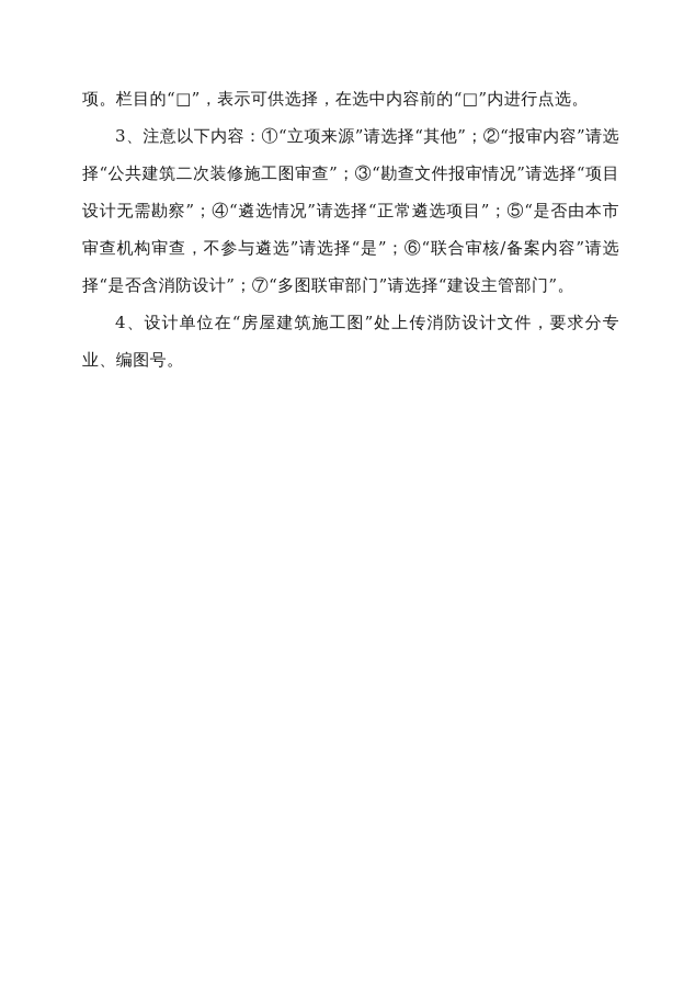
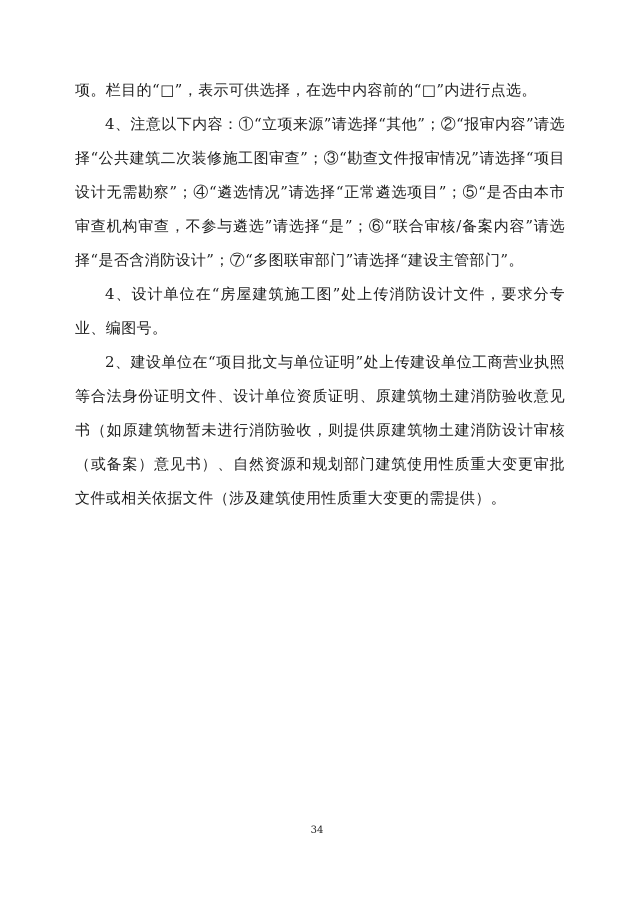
  项。栏目的“□”，表示可供选择，在选中内容前的“□”内进行点选。
- 3、注意以下内容：①“立项来源”请选择“其他”；②“报审内容”请选择“公共建筑二次装修施工图审查”；③“勘查文件报审情况”请选择“项目设计无需勘察”；④“遴选情况”请选择“正常遴选项目”；⑤“是否由本市审查机构审查，不参与遴选”请选择“是”；⑥“联合审核/备案内容”请选择“是否含消防设计”；⑦“多图联审部门”请选择“建设主管部门”。
+ 4、注意以下内容：①“立项来源”请选择“其他”；②“报审内容”请选择“公共建筑二次装修施工图审查”；③“勘查文件报审情况”请选择“项目设计无需勘察”；④“遴选情况”请选择“正常遴选项目”；⑤“是否由本市审查机构审查，不参与遴选”请选择“是”；⑥“联合审核/备案内容”请选择“是否含消防设计”；⑦“多图联审部门”请选择“建设主管部门”。
  4、设计单位在“房屋建筑施工图”处上传消防设计文件，要求分专业、编图号。
+ 2、建设单位在“项目批文与单位证明”处上传建设单位工商营业执照等合法身份证明文件、设计单位资质证明、原建筑物土建消防验收意见书（如原建筑物暂未进行消防验收，则提供原建筑物土建消防设计审核（或备案）意见书）、自然资源和规划部门建筑使用性质重大变更审批文件或相关依据文件（涉及建筑使用性质重大变更的需提供）。
+ 34
